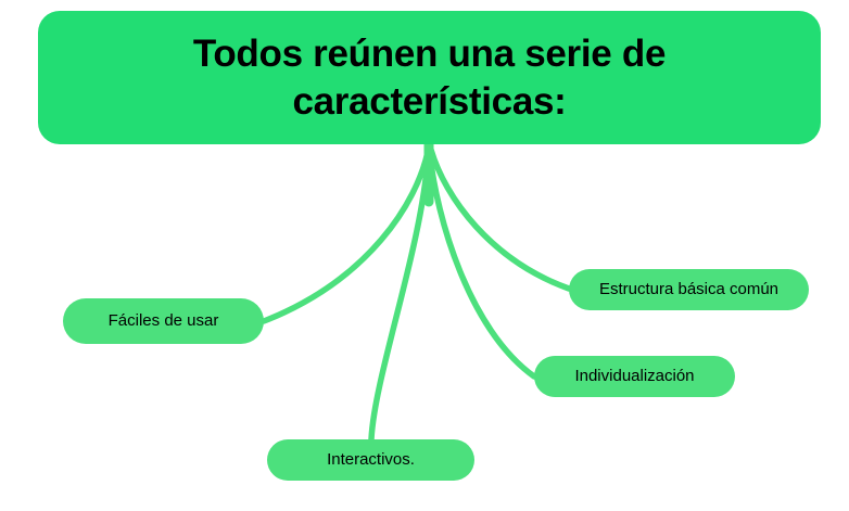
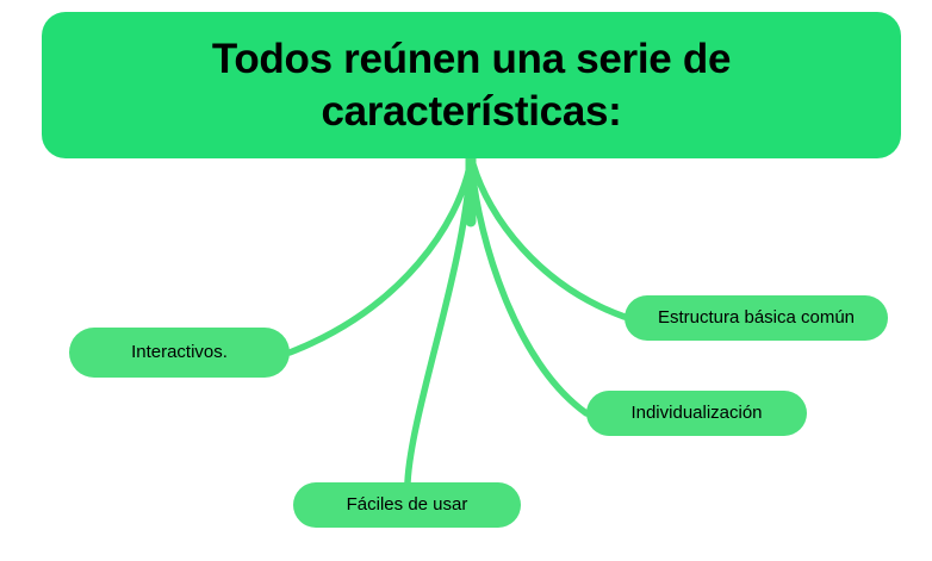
  Todos reúnen una serie de
  características:
- Fáciles de usar
+ Interactivos.
  Estructura básica común
  Individualización
- Interactivos.
+ Fáciles de usar
